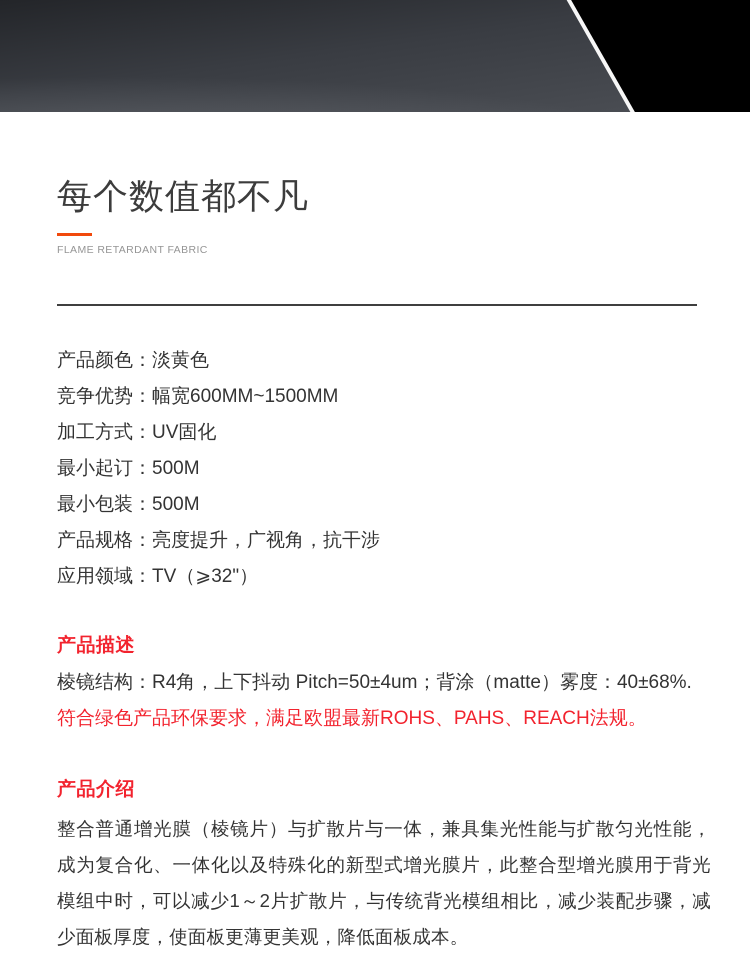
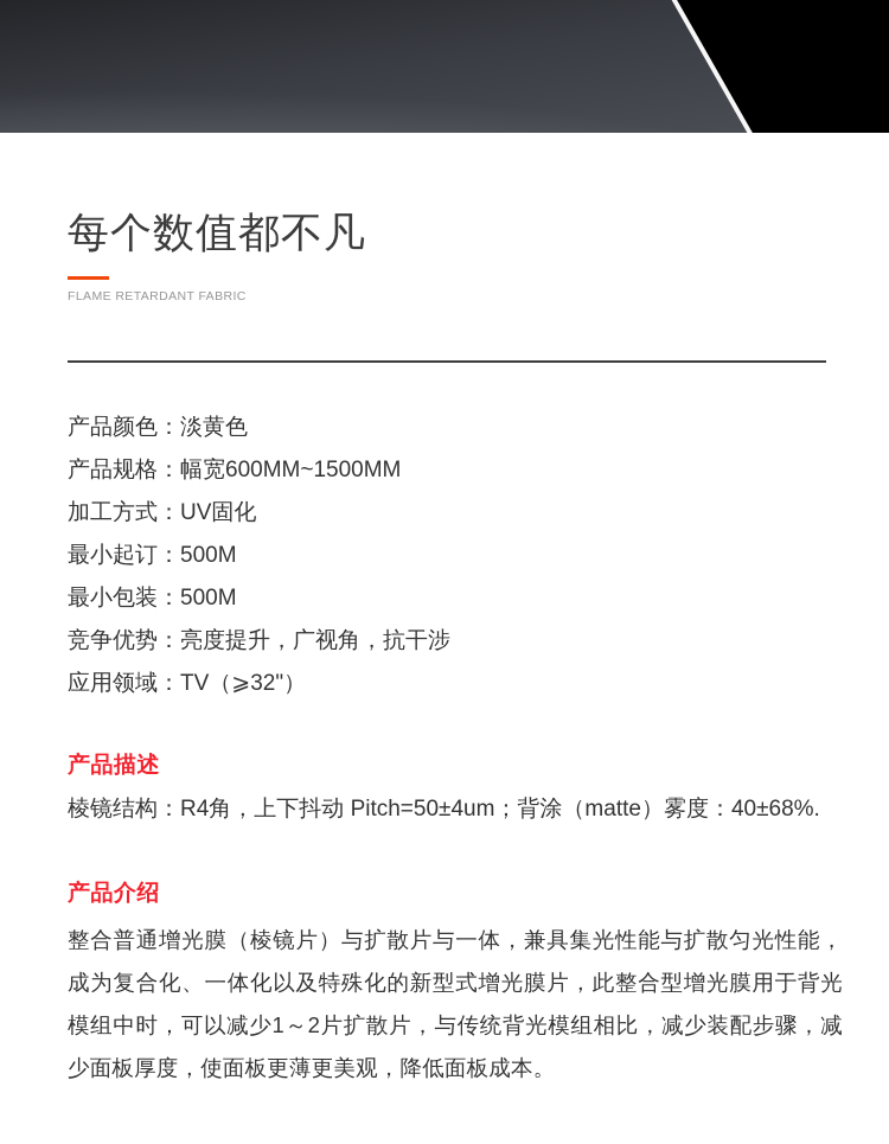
  每个数值都不凡
  FLAME RETARDANT FABRIC
  产品颜色：淡黄色
- 竞争优势：幅宽600MM~1500MM
+ 产品规格：幅宽600MM~1500MM
  加工方式：UV固化
  最小起订：500M
  最小包装：500M
- 产品规格：亮度提升，广视角，抗干涉
+ 竞争优势：亮度提升，广视角，抗干涉
  应用领域：TV（⩾32"）
  产品描述
  棱镜结构：R4角，上下抖动 Pitch=50±4um；背涂（matte）雾度：40±68%.
- 符合绿色产品环保要求，满足欧盟最新ROHS、PAHS、REACH法规。
  产品介绍
  整合普通增光膜（棱镜片）与扩散片与一体，兼具集光性能与扩散匀光性能，成为复合化、一体化以及特殊化的新型式增光膜片，此整合型增光膜用于背光模组中时，可以减少1～2片扩散片，与传统背光模组相比，减少装配步骤，减少面板厚度，使面板更薄更美观，降低面板成本。
